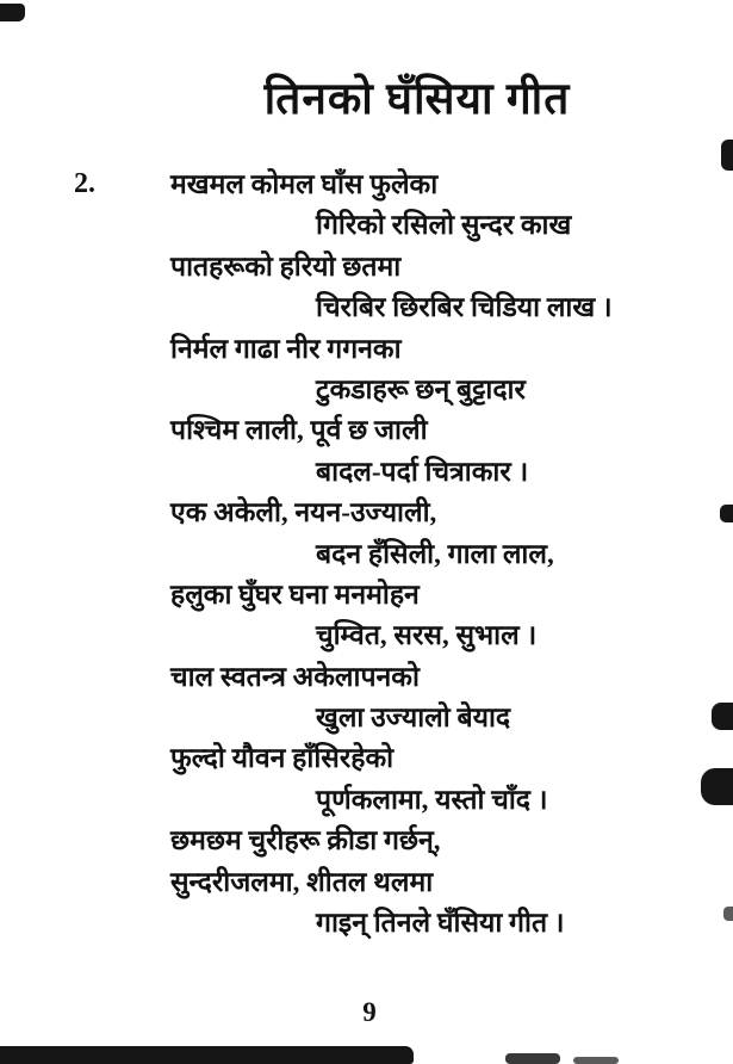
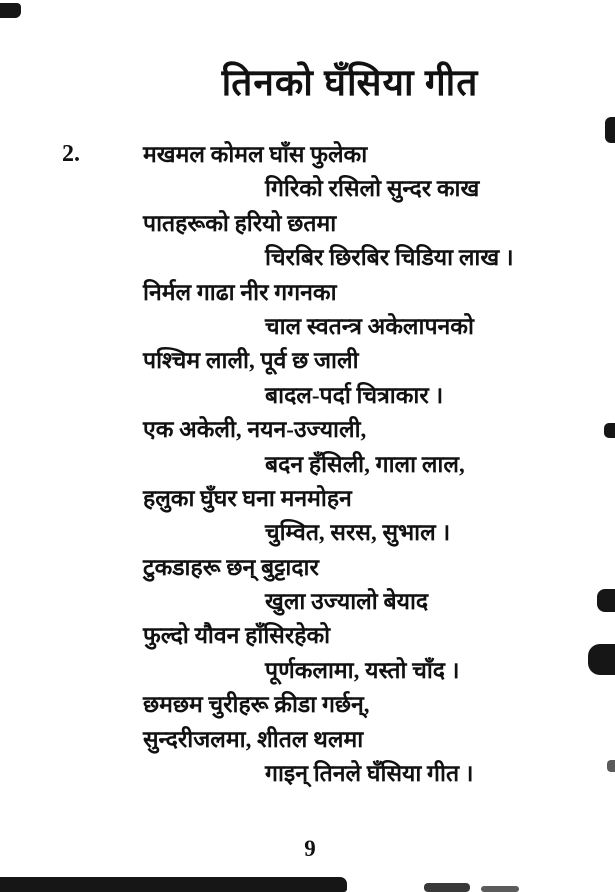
  तिनको घँसिया गीत
  2.
  मखमल कोमल घाँस फुलेका
  गिरिको रसिलो सुन्दर काख
  पातहरूको हरियो छतमा
  चिरबिर छिरबिर चिडिया लाख ।
  निर्मल गाढा नीर गगनका
- टुकडाहरू छन् बुट्टादार
+ चाल स्वतन्त्र अकेलापनको
  पश्चिम लाली, पूर्व छ जाली
  बादल-पर्दा चित्राकार ।
  एक अकेली, नयन-उज्याली,
  बदन हँसिली, गाला लाल,
  हलुका घुँघर घना मनमोहन
  चुम्वित, सरस, सुभाल ।
- चाल स्वतन्त्र अकेलापनको
+ टुकडाहरू छन् बुट्टादार
  खुला उज्यालो बेयाद
  फुल्दो यौवन हाँसिरहेको
  पूर्णकलामा, यस्तो चाँद ।
  छमछम चुरीहरू क्रीडा गर्छन्,
  सुन्दरीजलमा, शीतल थलमा
  गाइन् तिनले घँसिया गीत ।
  9
